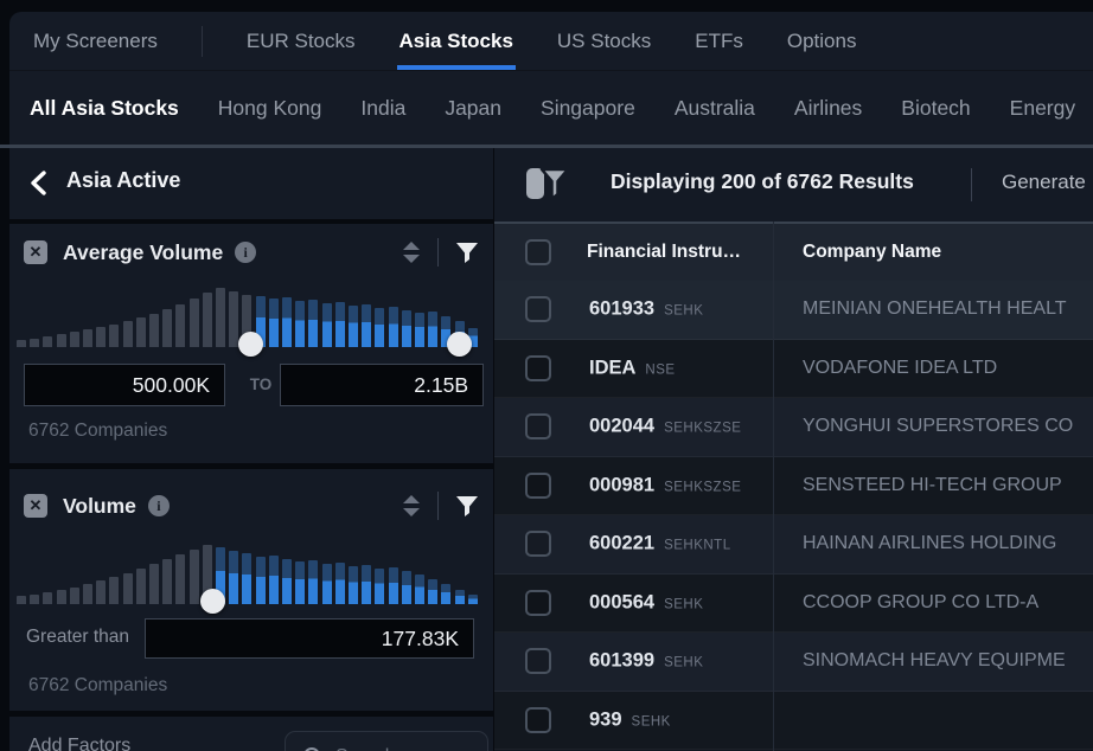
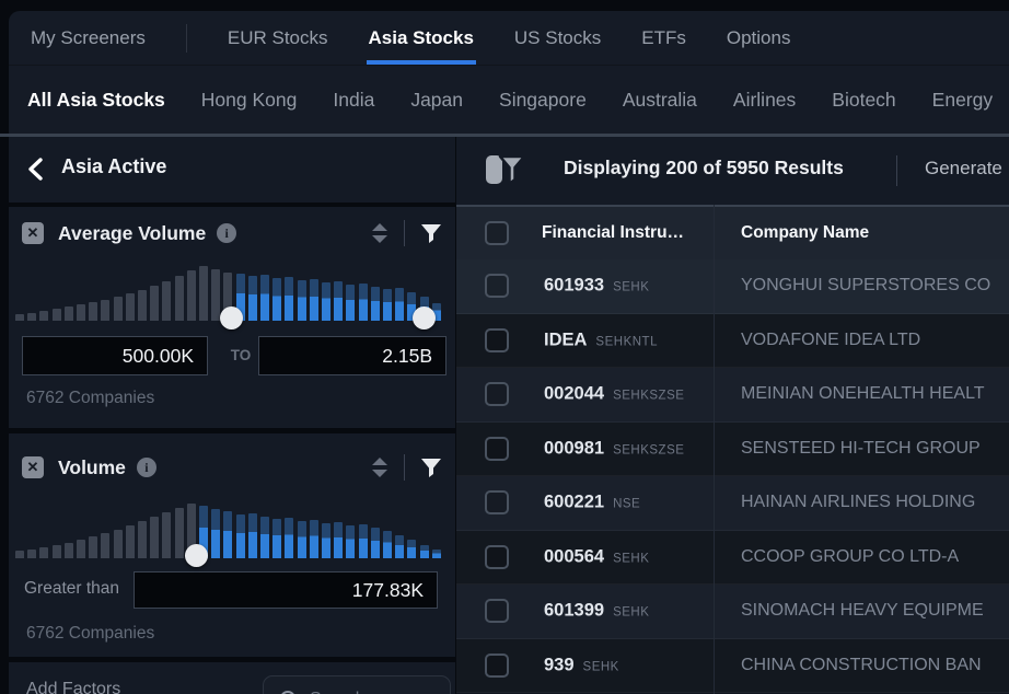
  My Screeners
  EUR Stocks
  Asia Stocks
  US Stocks
  ETFs
  Options
  All Asia Stocks
  Hong Kong
  India
  Japan
  Singapore
  Australia
  Airlines
  Biotech
  Energy
  Asia Active
  ✕
  Average Volume
  i
  500.00K
  TO
  2.15B
  6762 Companies
  ✕
  Volume
  i
  Greater than
  177.83K
  6762 Companies
  Add Factors
- Displaying 200 of 6762 Results
+ Displaying 200 of 5950 Results
  Generate
  Financial Instru…
  Company Name
  601933 SEHK
- MEINIAN ONEHEALTH HEALT
+ YONGHUI SUPERSTORES CO
- IDEA NSE
+ IDEA SEHKNTL
  VODAFONE IDEA LTD
  002044 SEHKSZSE
- YONGHUI SUPERSTORES CO
+ MEINIAN ONEHEALTH HEALT
  000981 SEHKSZSE
  SENSTEED HI-TECH GROUP
- 600221 SEHKNTL
+ 600221 NSE
  HAINAN AIRLINES HOLDING
  000564 SEHK
  CCOOP GROUP CO LTD-A
  601399 SEHK
  SINOMACH HEAVY EQUIPME
  939 SEHK
+ CHINA CONSTRUCTION BAN
